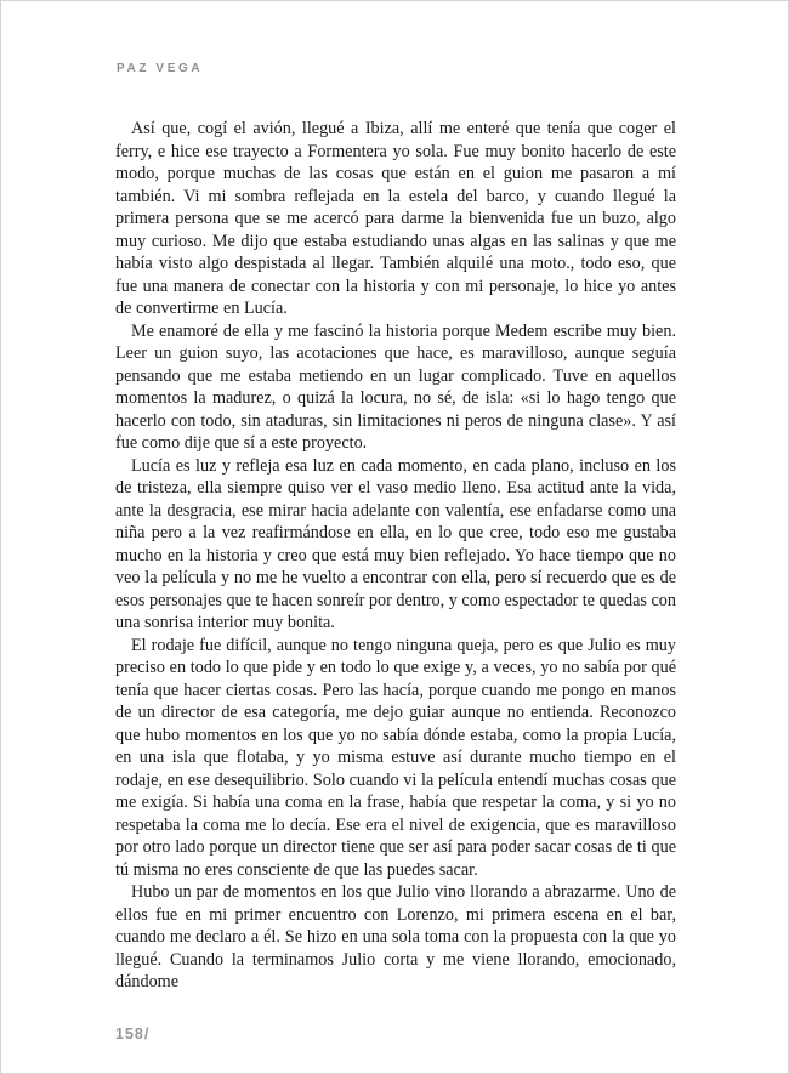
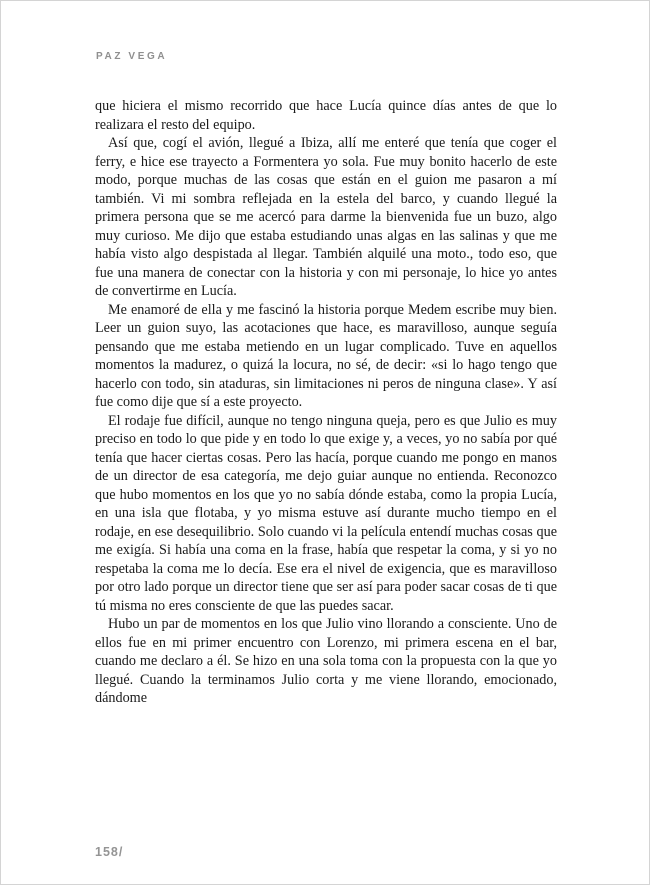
  PAZ VEGA
+ que hiciera el mismo recorrido que hace Lucía quince días antes de que lo realizara el resto del equipo.
  Así que, cogí el avión, llegué a Ibiza, allí me enteré que tenía que coger el ferry, e hice ese trayecto a Formentera yo sola. Fue muy bonito hacerlo de este modo, porque muchas de las cosas que están en el guion me pasaron a mí también. Vi mi sombra reflejada en la estela del barco, y cuando llegué la primera persona que se me acercó para darme la bienvenida fue un buzo, algo muy curioso. Me dijo que estaba estudiando unas algas en las salinas y que me había visto algo despistada al llegar. También alquilé una moto., todo eso, que fue una manera de conectar con la historia y con mi personaje, lo hice yo antes de convertirme en Lucía.
- Me enamoré de ella y me fascinó la historia porque Medem escribe muy bien. Leer un guion suyo, las acotaciones que hace, es maravilloso, aunque seguía pensando que me estaba metiendo en un lugar complicado. Tuve en aquellos momentos la madurez, o quizá la locura, no sé, de isla: «si lo hago tengo que hacerlo con todo, sin ataduras, sin limitaciones ni peros de ninguna clase». Y así fue como dije que sí a este proyecto.
+ Me enamoré de ella y me fascinó la historia porque Medem escribe muy bien. Leer un guion suyo, las acotaciones que hace, es maravilloso, aunque seguía pensando que me estaba metiendo en un lugar complicado. Tuve en aquellos momentos la madurez, o quizá la locura, no sé, de decir: «si lo hago tengo que hacerlo con todo, sin ataduras, sin limitaciones ni peros de ninguna clase». Y así fue como dije que sí a este proyecto.
- Lucía es luz y refleja esa luz en cada momento, en cada plano, incluso en los de tristeza, ella siempre quiso ver el vaso medio lleno. Esa actitud ante la vida, ante la desgracia, ese mirar hacia adelante con valentía, ese enfadarse como una niña pero a la vez reafirmándose en ella, en lo que cree, todo eso me gustaba mucho en la historia y creo que está muy bien reflejado. Yo hace tiempo que no veo la película y no me he vuelto a encontrar con ella, pero sí recuerdo que es de esos personajes que te hacen sonreír por dentro, y como espectador te quedas con una sonrisa interior muy bonita.
  El rodaje fue difícil, aunque no tengo ninguna queja, pero es que Julio es muy preciso en todo lo que pide y en todo lo que exige y, a veces, yo no sabía por qué tenía que hacer ciertas cosas. Pero las hacía, porque cuando me pongo en manos de un director de esa categoría, me dejo guiar aunque no entienda. Reconozco que hubo momentos en los que yo no sabía dónde estaba, como la propia Lucía, en una isla que flotaba, y yo misma estuve así durante mucho tiempo en el rodaje, en ese desequilibrio. Solo cuando vi la película entendí muchas cosas que me exigía. Si había una coma en la frase, había que respetar la coma, y si yo no respetaba la coma me lo decía. Ese era el nivel de exigencia, que es maravilloso por otro lado porque un director tiene que ser así para poder sacar cosas de ti que tú misma no eres consciente de que las puedes sacar.
- Hubo un par de momentos en los que Julio vino llorando a abrazarme. Uno de ellos fue en mi primer encuentro con Lorenzo, mi primera escena en el bar, cuando me declaro a él. Se hizo en una sola toma con la propuesta con la que yo llegué. Cuando la terminamos Julio corta y me viene llorando, emocionado, dándome
+ Hubo un par de momentos en los que Julio vino llorando a consciente. Uno de ellos fue en mi primer encuentro con Lorenzo, mi primera escena en el bar, cuando me declaro a él. Se hizo en una sola toma con la propuesta con la que yo llegué. Cuando la terminamos Julio corta y me viene llorando, emocionado, dándome
  158/
